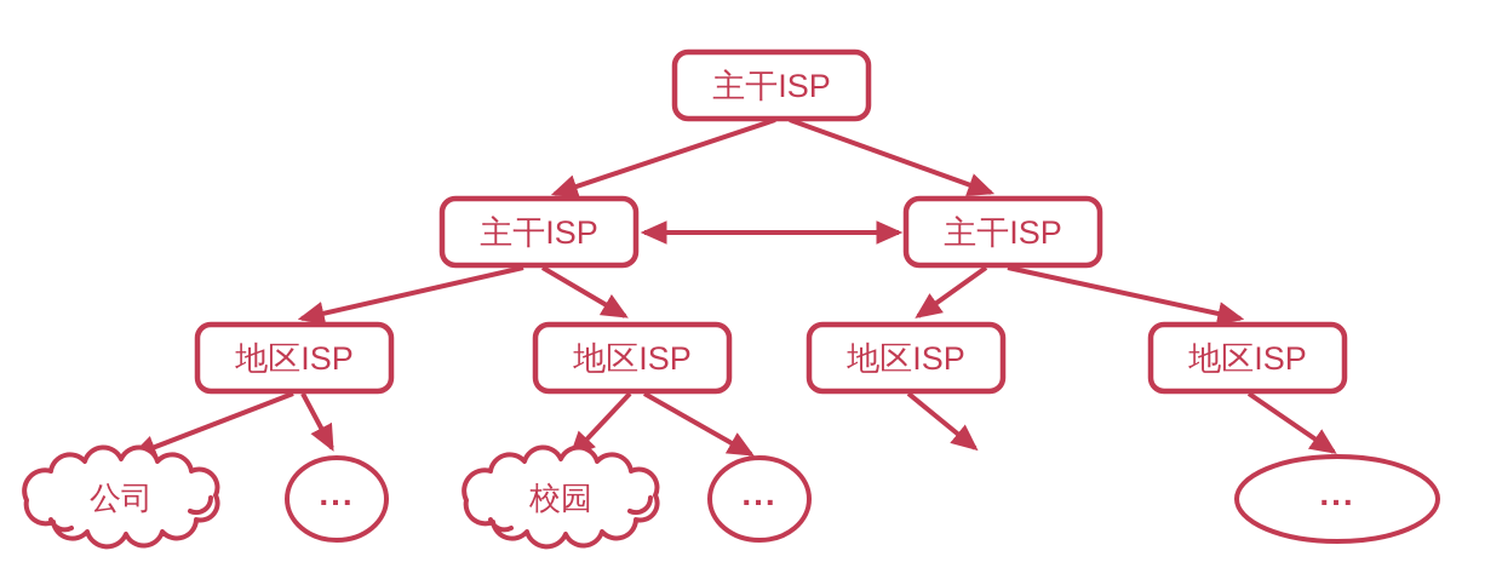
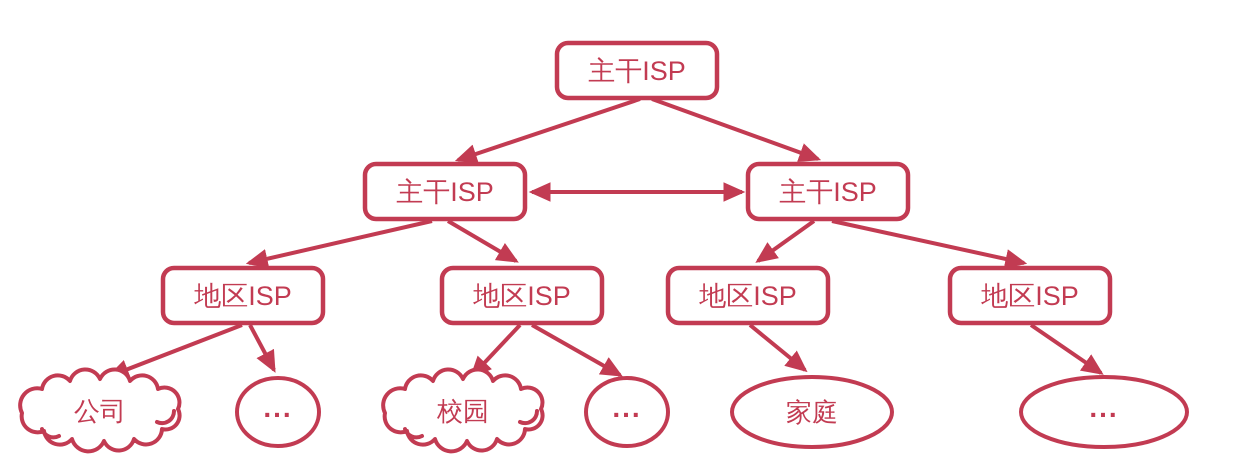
  主干ISP
  主干ISP
  主干ISP
  地区ISP
  地区ISP
  地区ISP
  地区ISP
  公司
  ...
  校园
  ...
+ 家庭
  ...
